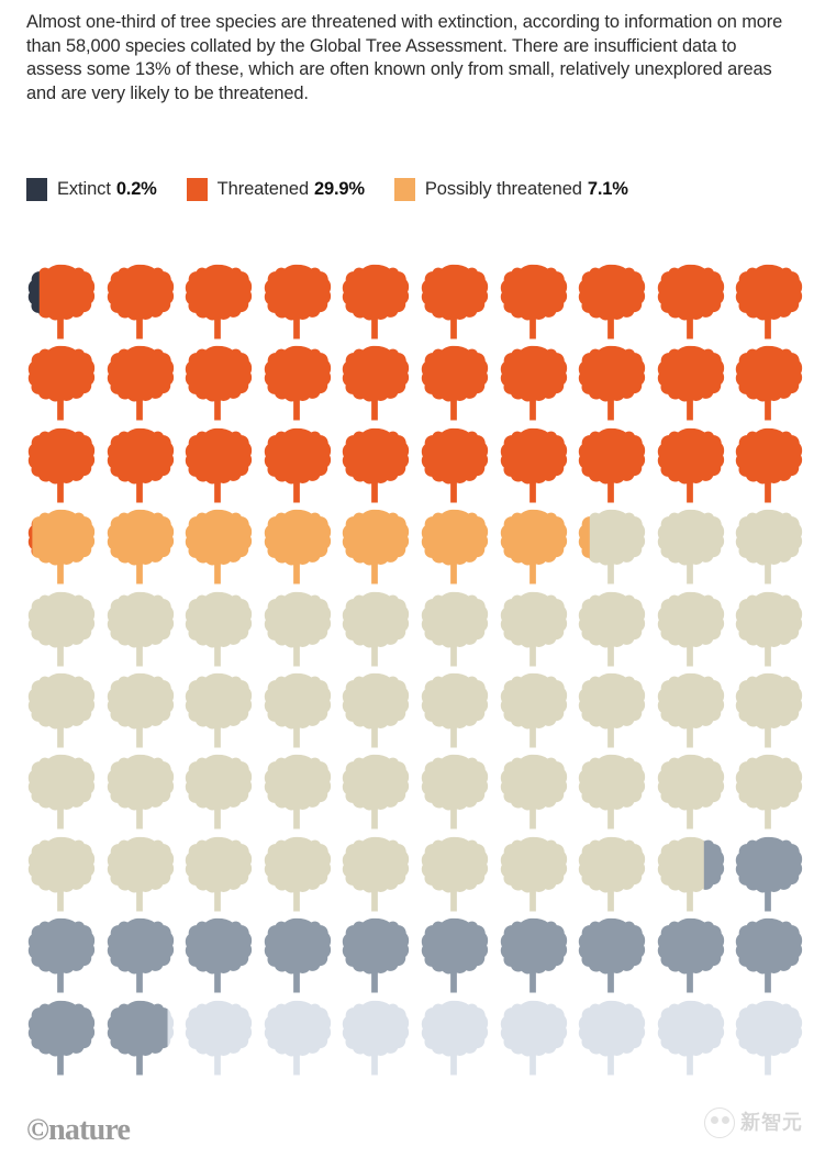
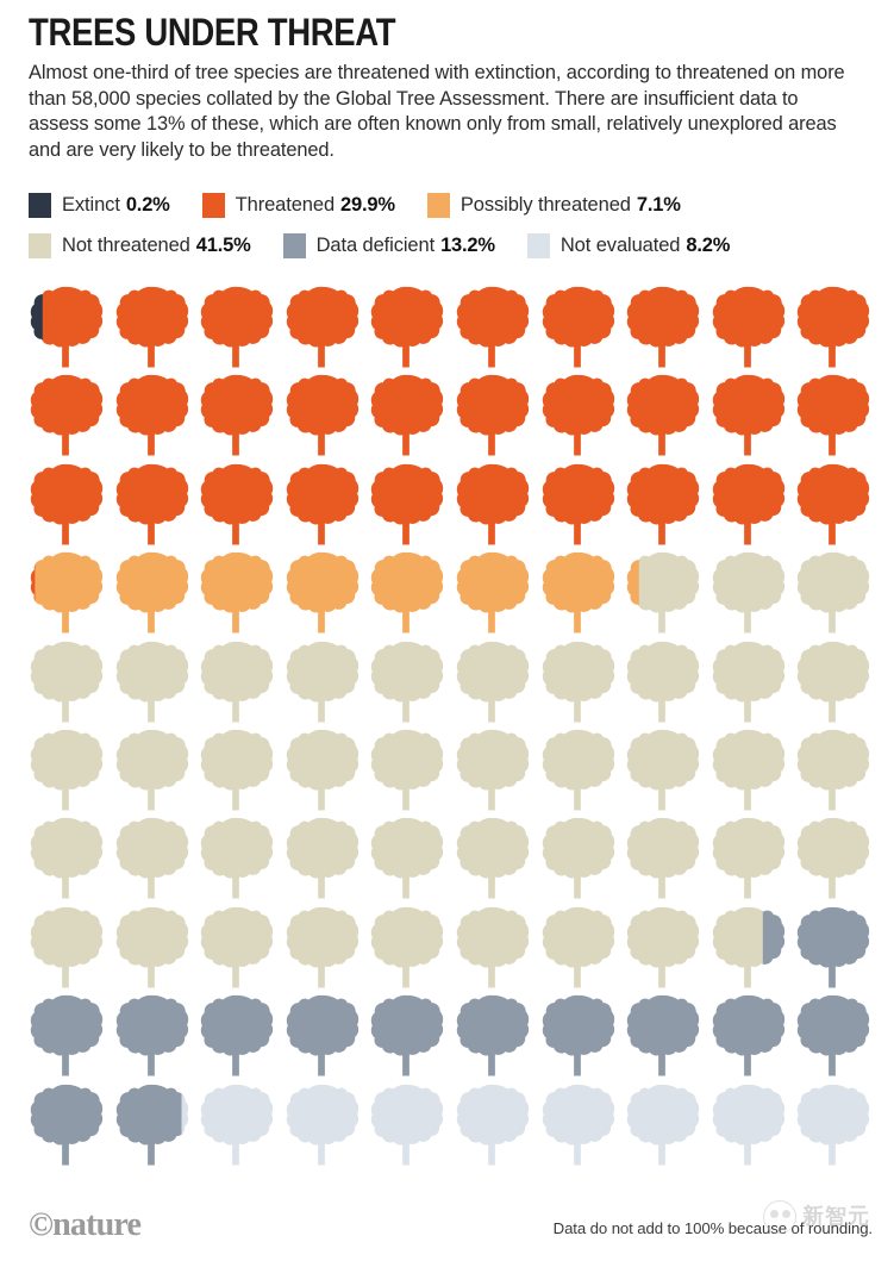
+ TREES UNDER THREAT
- Almost one-third of tree species are threatened with extinction, according to information on more than 58,000 species collated by the Global Tree Assessment. There are insufficient data to assess some 13% of these, which are often known only from small, relatively unexplored areas and are very likely to be threatened.
+ Almost one-third of tree species are threatened with extinction, according to threatened on more than 58,000 species collated by the Global Tree Assessment. There are insufficient data to assess some 13% of these, which are often known only from small, relatively unexplored areas and are very likely to be threatened.
  Extinct
  0.2%
  Threatened
  29.9%
  Possibly threatened
  7.1%
+ Not threatened
+ 41.5%
+ Data deficient
+ 13.2%
+ Not evaluated
+ 8.2%
  ©nature
+ Data do not add to 100% because of rounding.
  新智元
